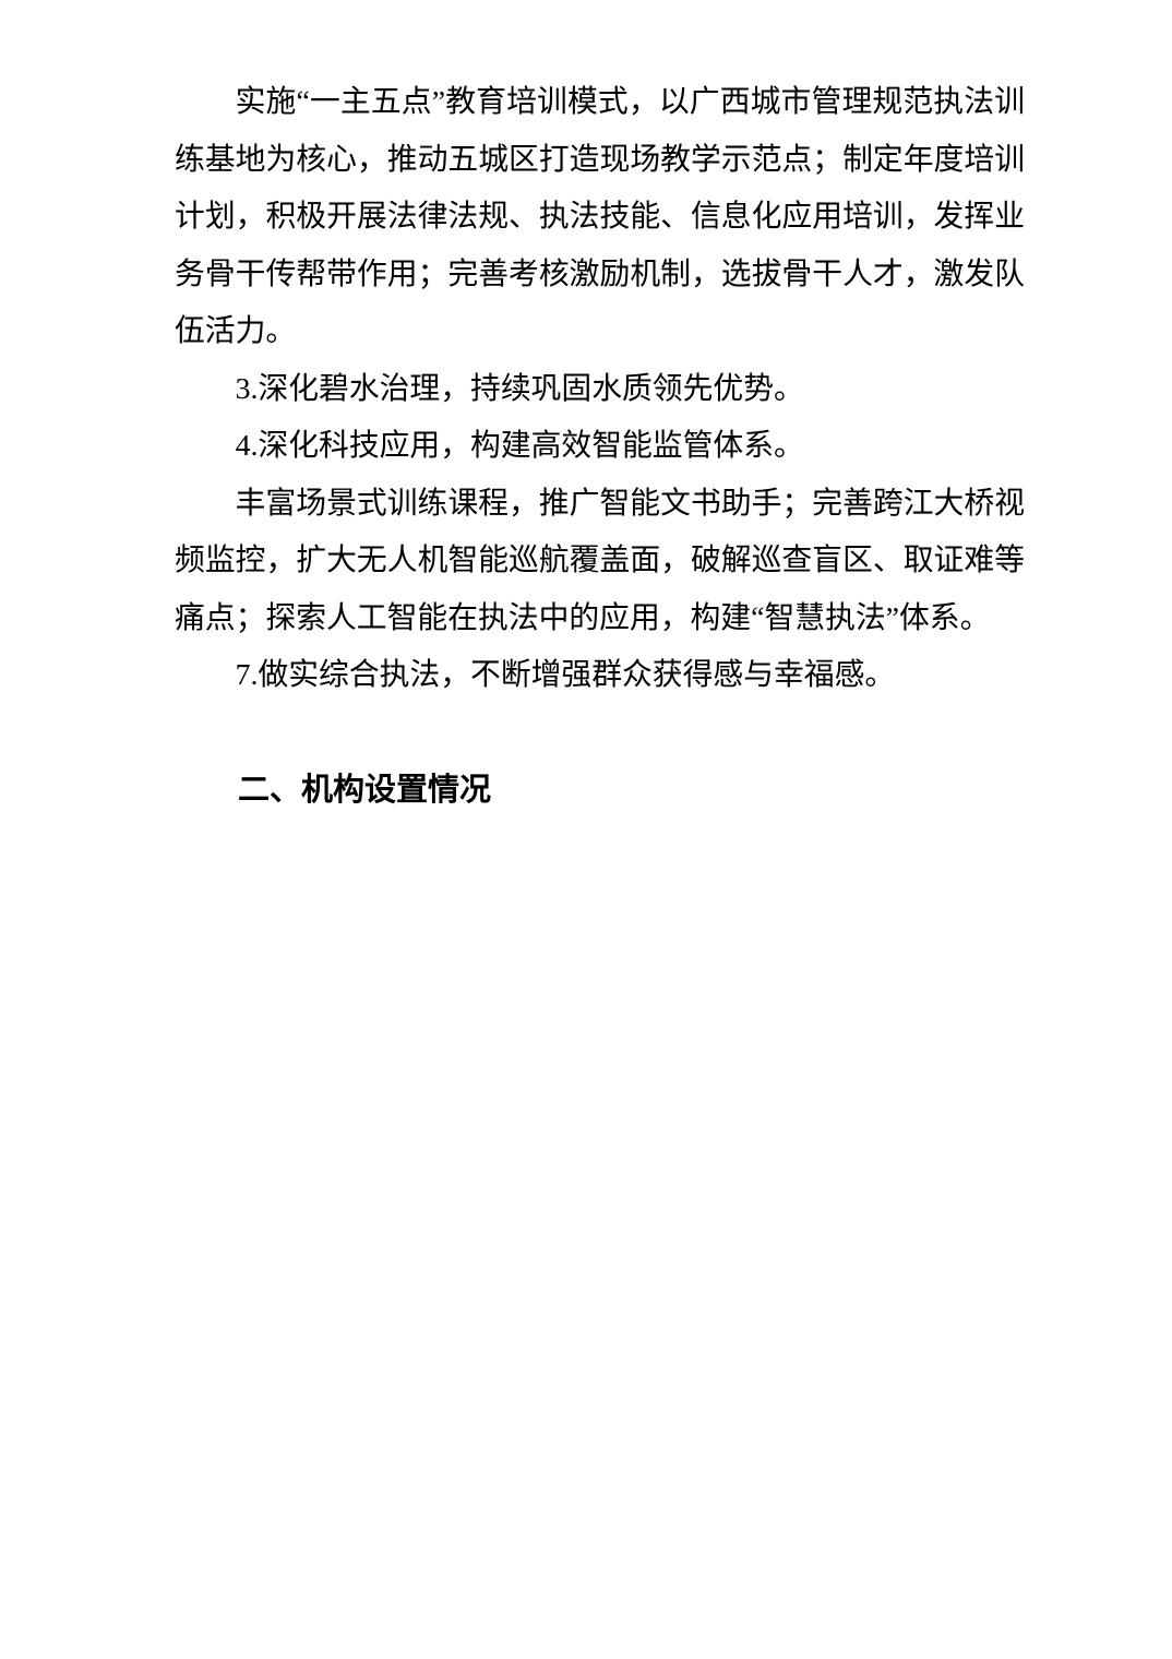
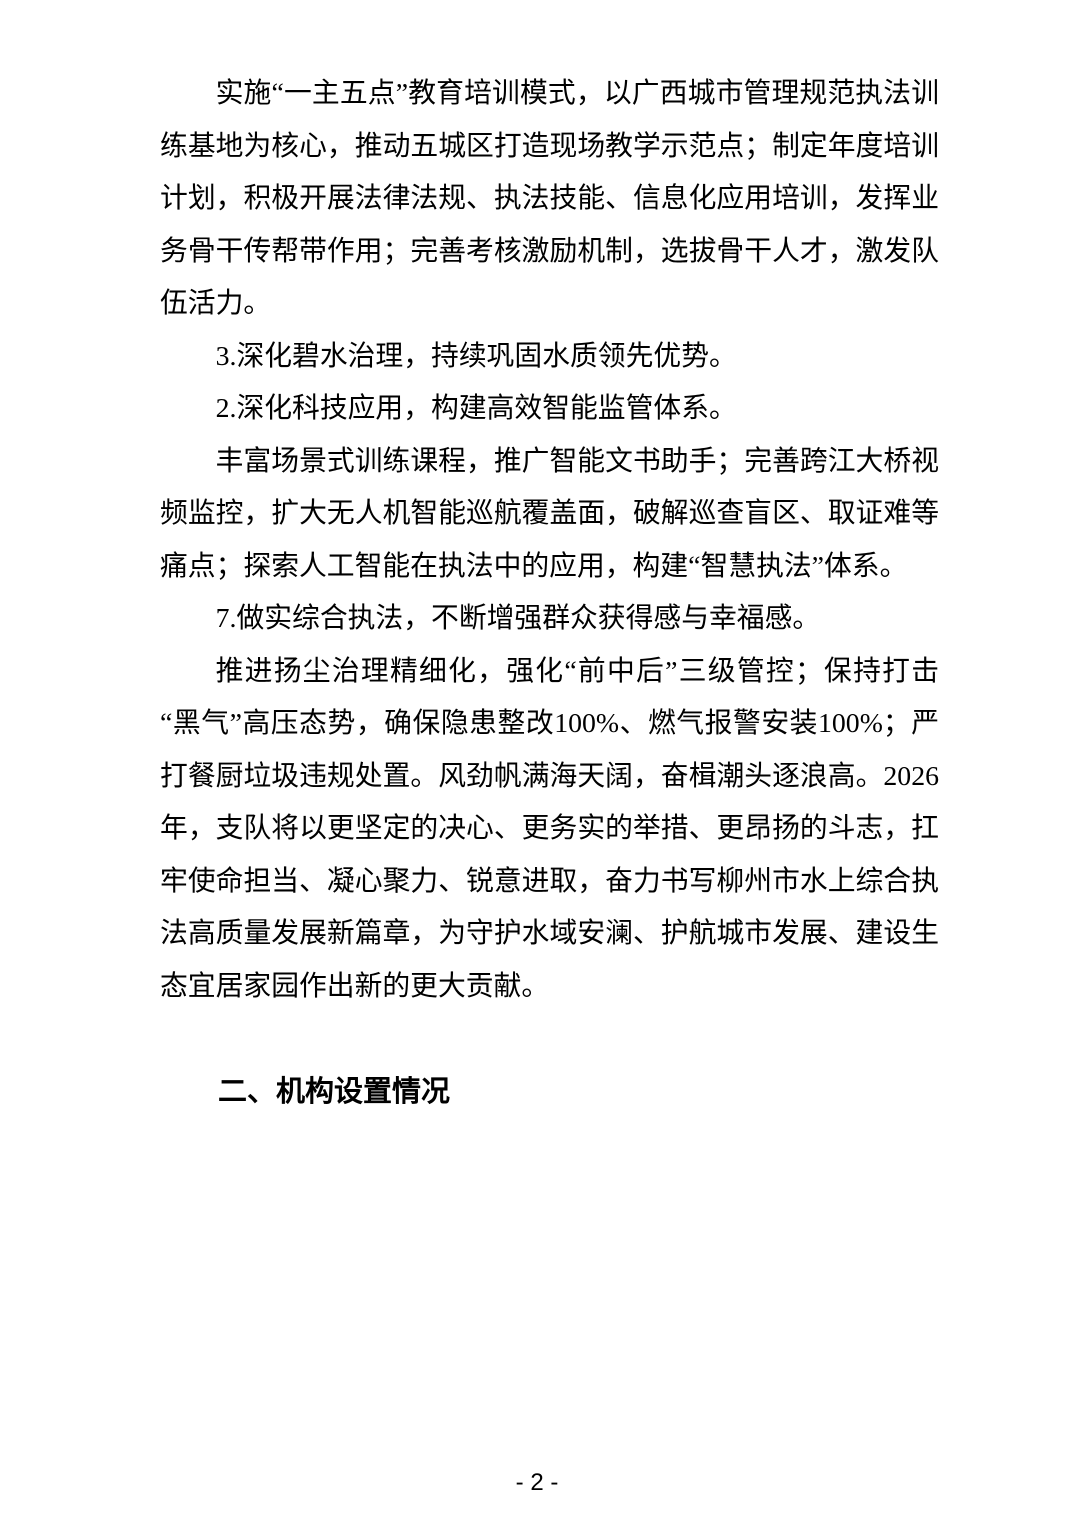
  实施“一主五点”教育培训模式，以广西城市管理规范执法训练基地为核心，推动五城区打造现场教学示范点；制定年度培训计划，积极开展法律法规、执法技能、信息化应用培训，发挥业务骨干传帮带作用；完善考核激励机制，选拔骨干人才，激发队伍活力。
  3.深化碧水治理，持续巩固水质领先优势。
- 4.深化科技应用，构建高效智能监管体系。
+ 2.深化科技应用，构建高效智能监管体系。
  丰富场景式训练课程，推广智能文书助手；完善跨江大桥视频监控，扩大无人机智能巡航覆盖面，破解巡查盲区、取证难等痛点；探索人工智能在执法中的应用，构建“智慧执法”体系。
  7.做实综合执法，不断增强群众获得感与幸福感。
+ 推进扬尘治理精细化，强化“前中后”三级管控；保持打击“黑气”高压态势，确保隐患整改100%、燃气报警安装100%；严打餐厨垃圾违规处置。风劲帆满海天阔，奋楫潮头逐浪高。2026年，支队将以更坚定的决心、更务实的举措、更昂扬的斗志，扛牢使命担当、凝心聚力、锐意进取，奋力书写柳州市水上综合执法高质量发展新篇章，为守护水域安澜、护航城市发展、建设生态宜居家园作出新的更大贡献。
  二、机构设置情况
+ - 2 -
